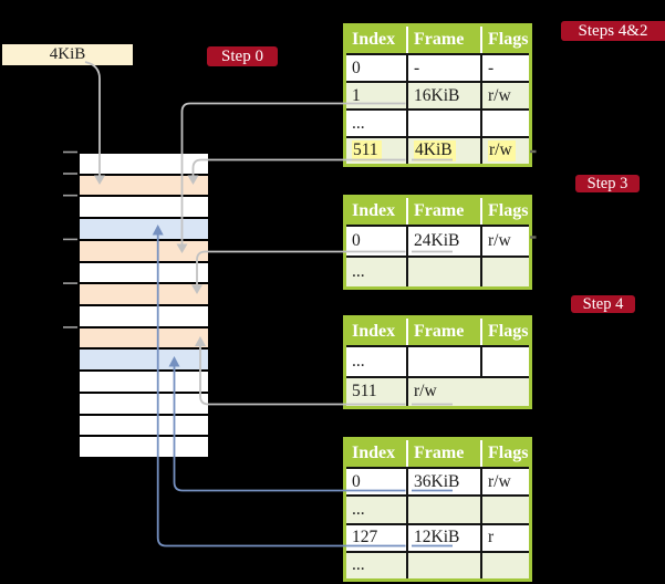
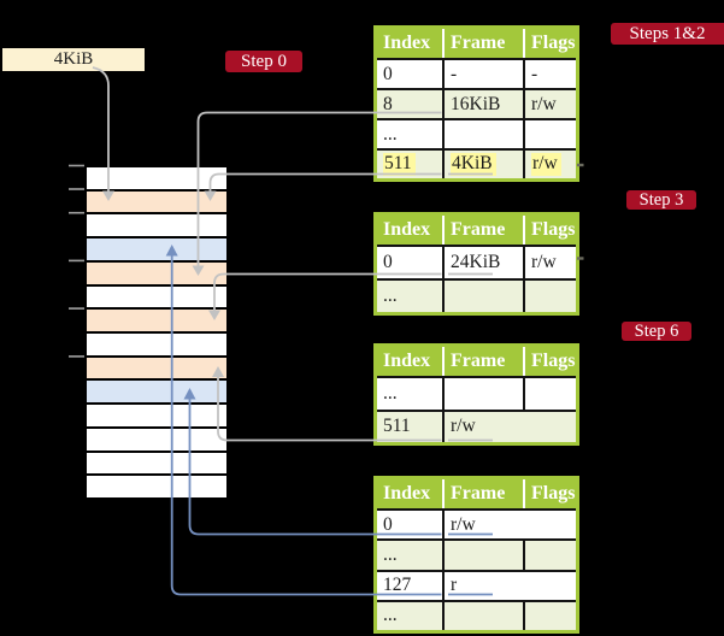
  4KiB
  Step 0
- Steps 4&2
+ Steps 1&2
  Step 3
- Step 4
+ Step 6
  Index
  Frame
  Flags
  0
  -
  -
- 1
+ 8
  16KiB
  r/w
  ...
  511
  4KiB
  r/w
  Index
  Frame
  Flags
  0
  24KiB
  r/w
  ...
  Index
  Frame
  Flags
  ...
  511
  r/w
  Index
  Frame
  Flags
  0
- 36KiB
  r/w
  ...
  127
- 12KiB
  r
  ...
